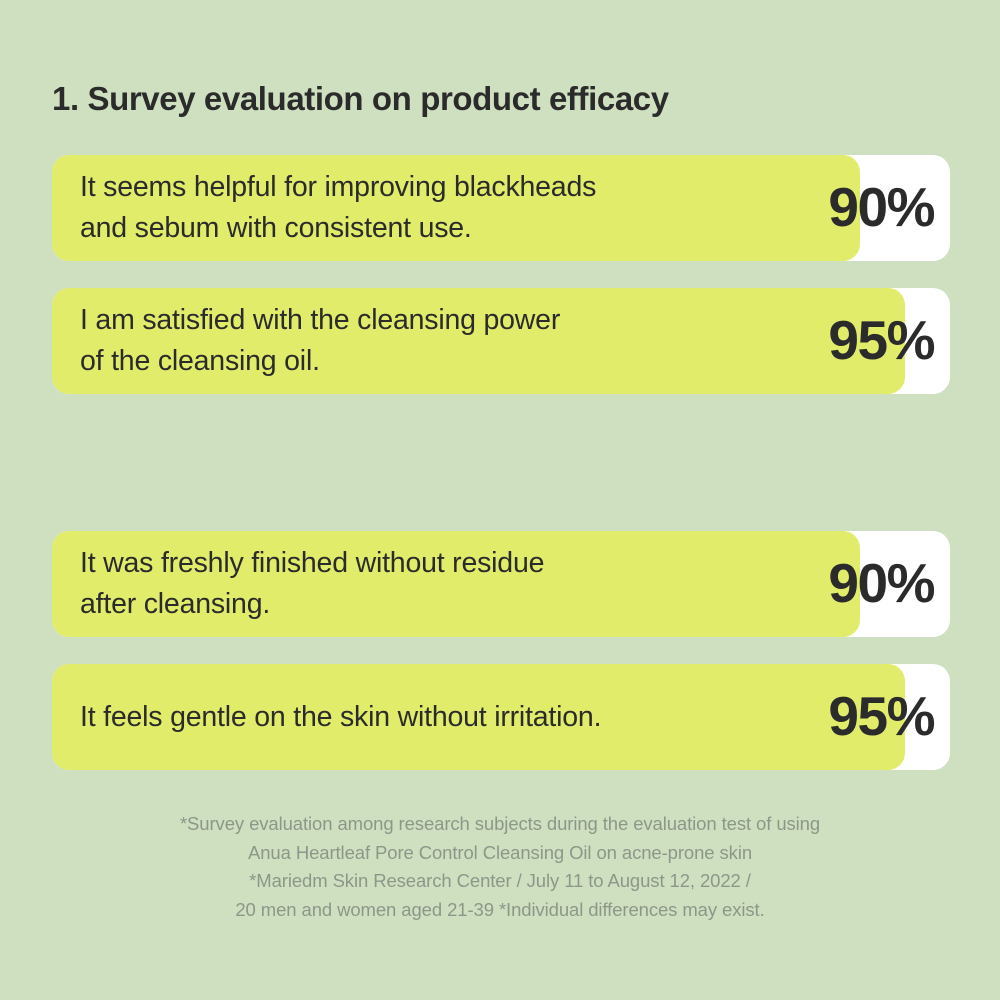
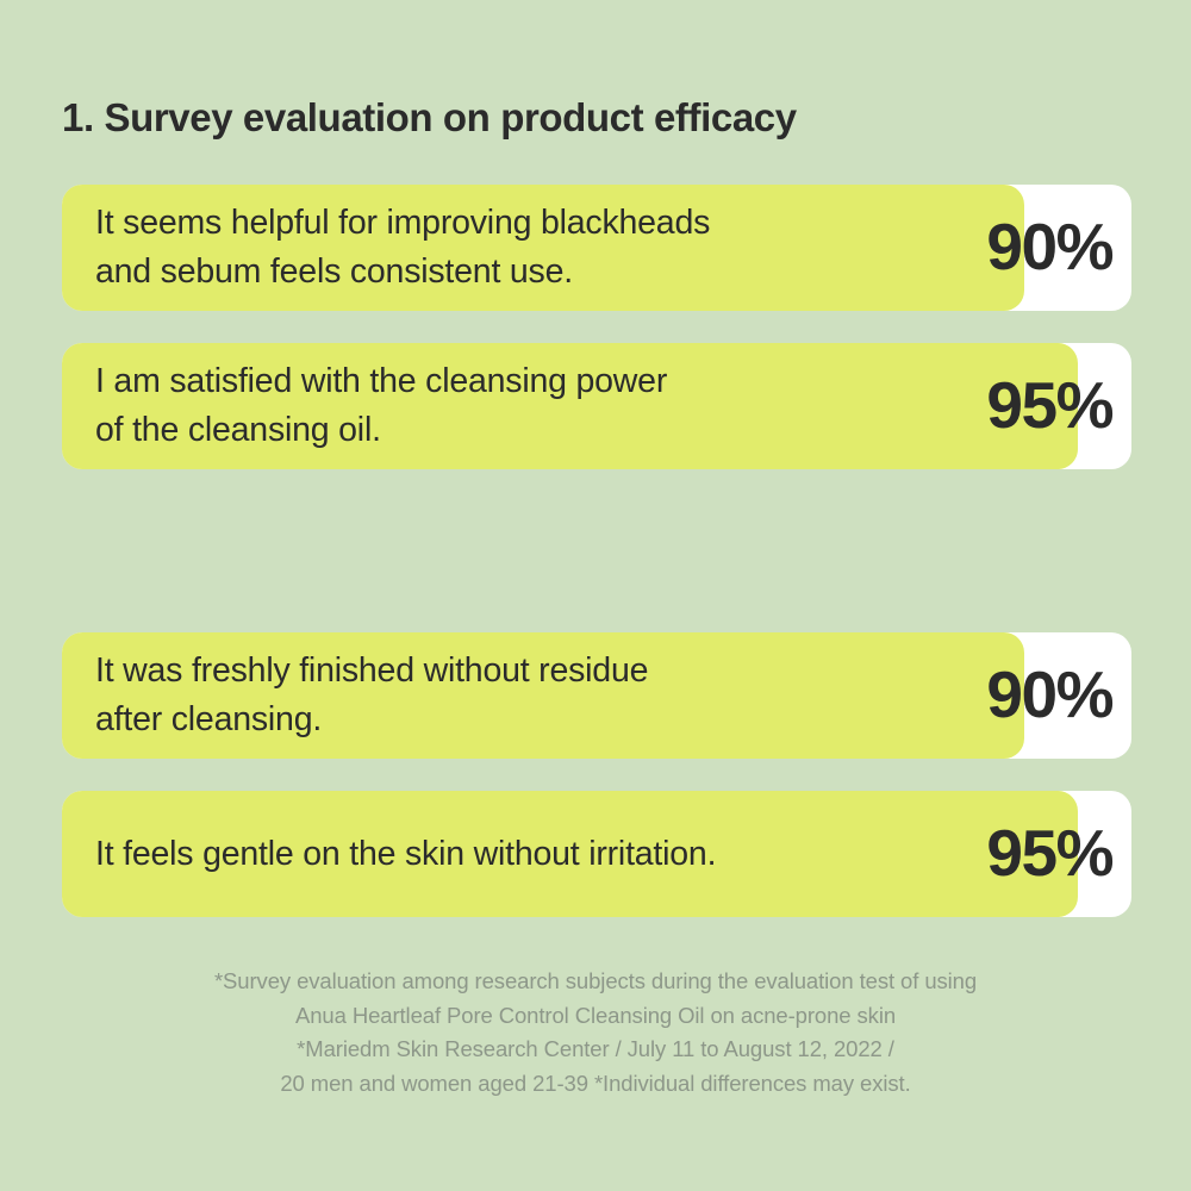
  1. Survey evaluation on product efficacy
  It seems helpful for improving blackheads
- and sebum with consistent use.
+ and sebum feels consistent use.
  90%
  I am satisfied with the cleansing power
  of the cleansing oil.
  95%
  It was freshly finished without residue
  after cleansing.
  90%
  It feels gentle on the skin without irritation.
  95%
  *Survey evaluation among research subjects during the evaluation test of using
  Anua Heartleaf Pore Control Cleansing Oil on acne-prone skin
  *Mariedm Skin Research Center / July 11 to August 12, 2022 /
  20 men and women aged 21-39 *Individual differences may exist.
